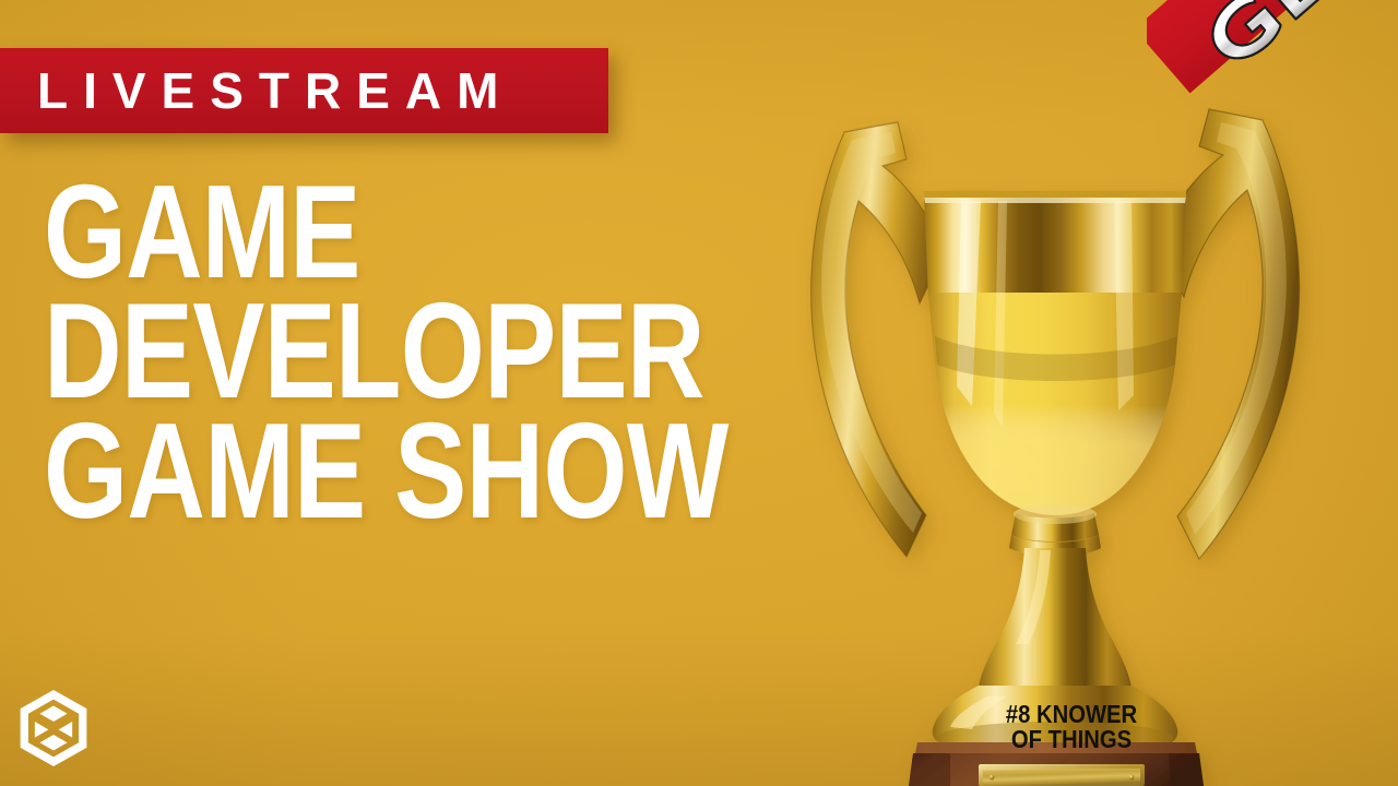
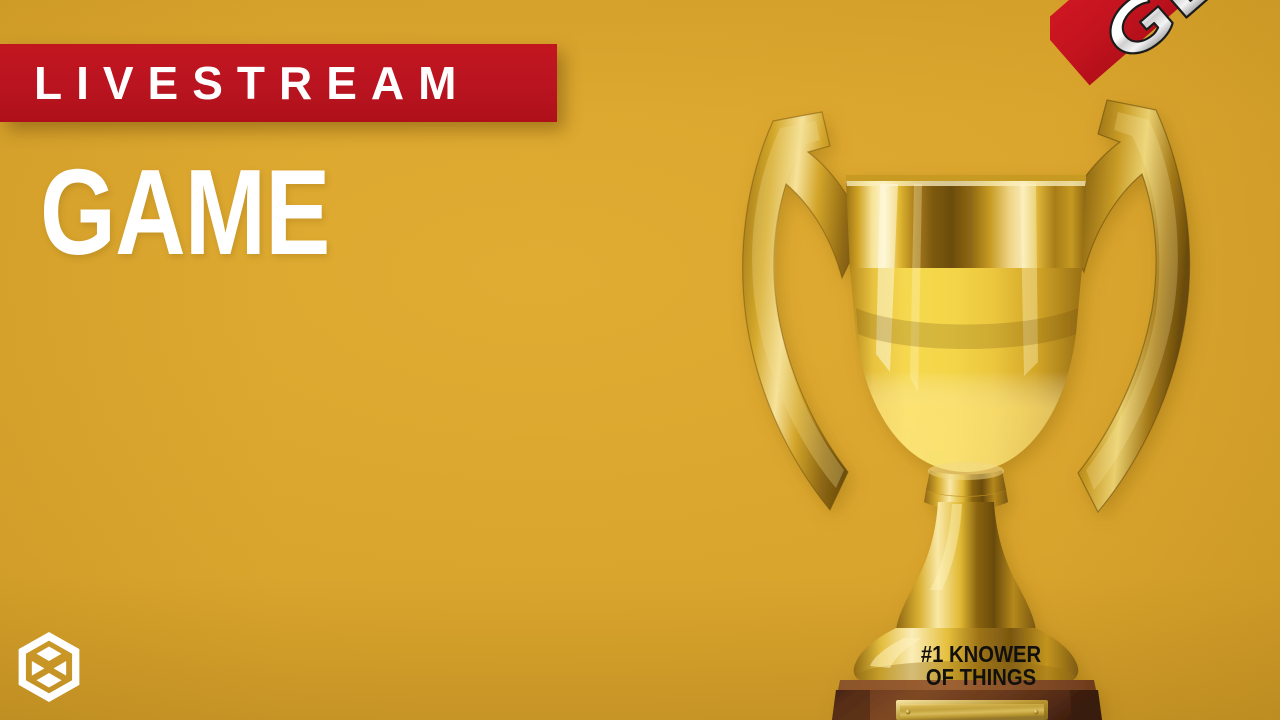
- #8 KNOWER
+ #1 KNOWER
  OF THINGS
  LIVESTREAM
  GAME
- DEVELOPER
- GAME SHOW
